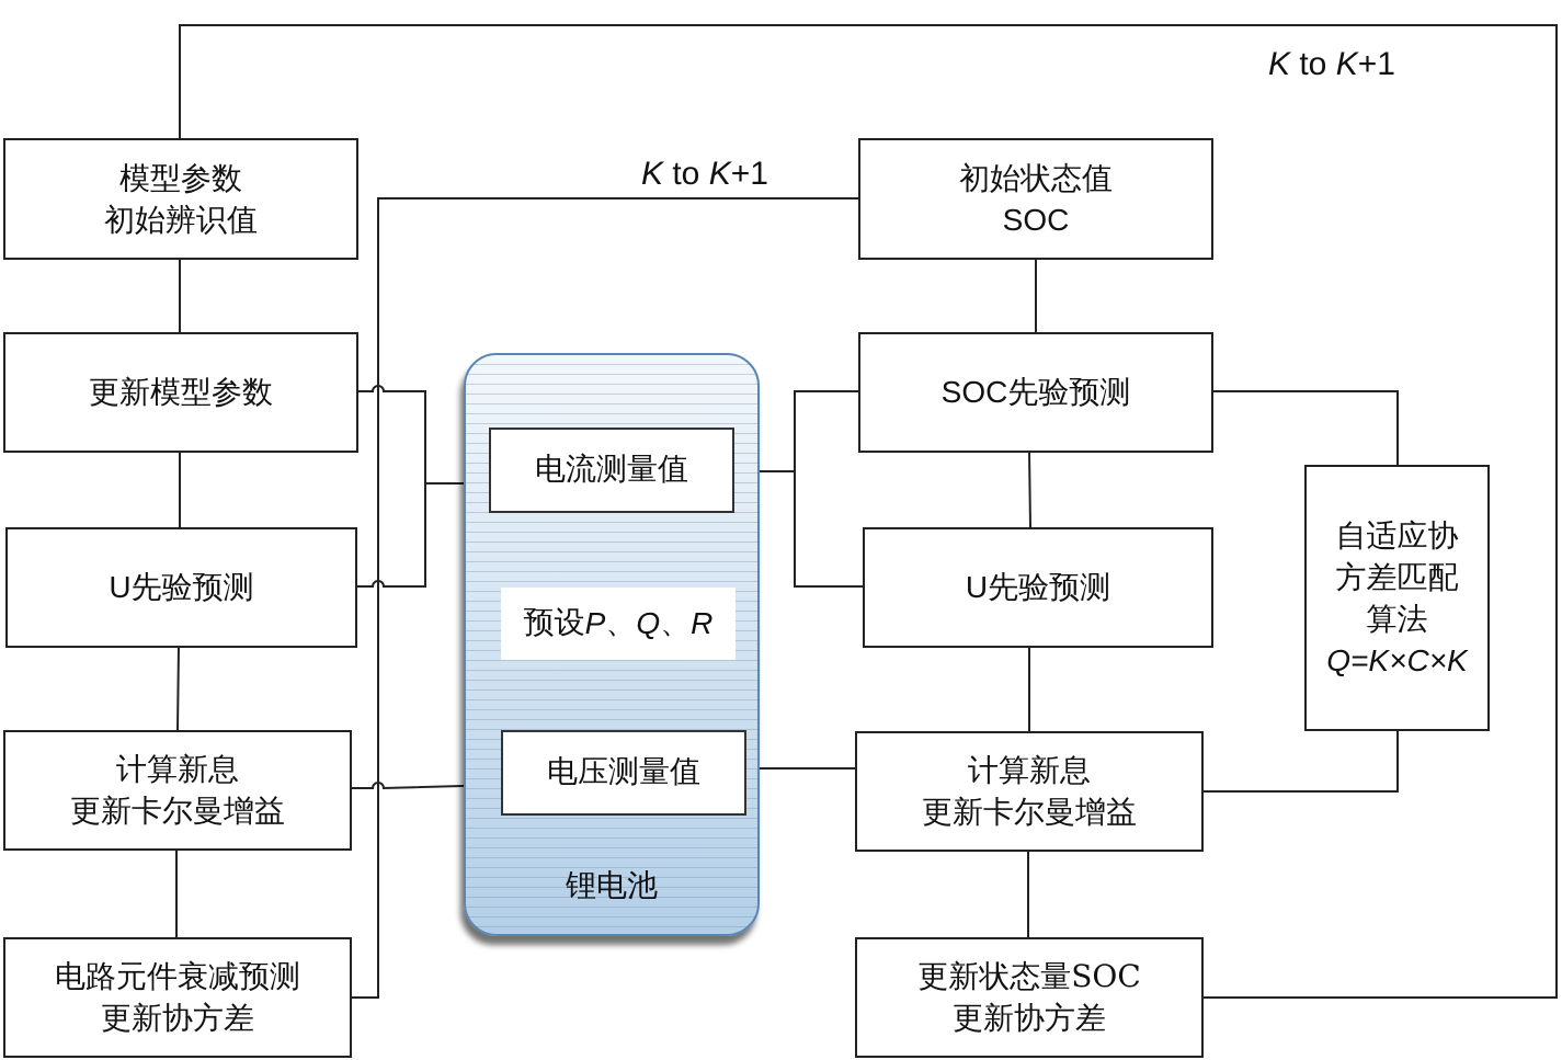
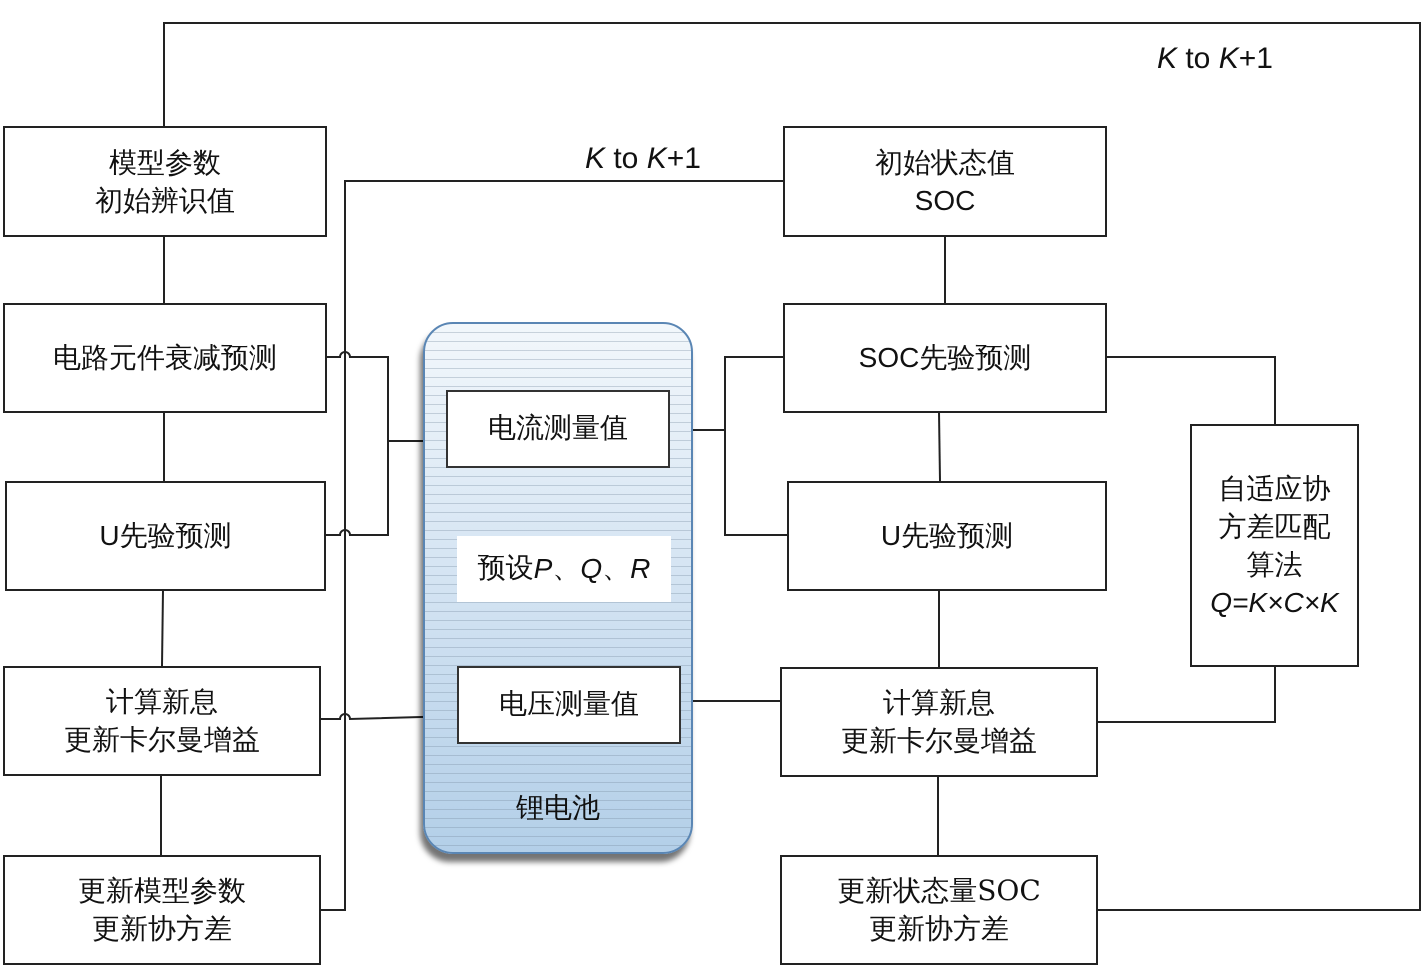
  K to K+1
  K to K+1
  模型参数
  初始辨识值
- 更新模型参数
+ 电路元件衰减预测
  U先验预测
  计算新息
  更新卡尔曼增益
- 电路元件衰减预测
+ 更新模型参数
  更新协方差
  电流测量值
  预设
  P
  、
  Q
  、
  R
  电压测量值
  锂电池
  初始状态值
  SOC
  SOC先验预测
  U先验预测
  计算新息
  更新卡尔曼增益
  更新状态量SOC
  更新协方差
  自适应协
  方差匹配
  算法
  Q=K×C×K
